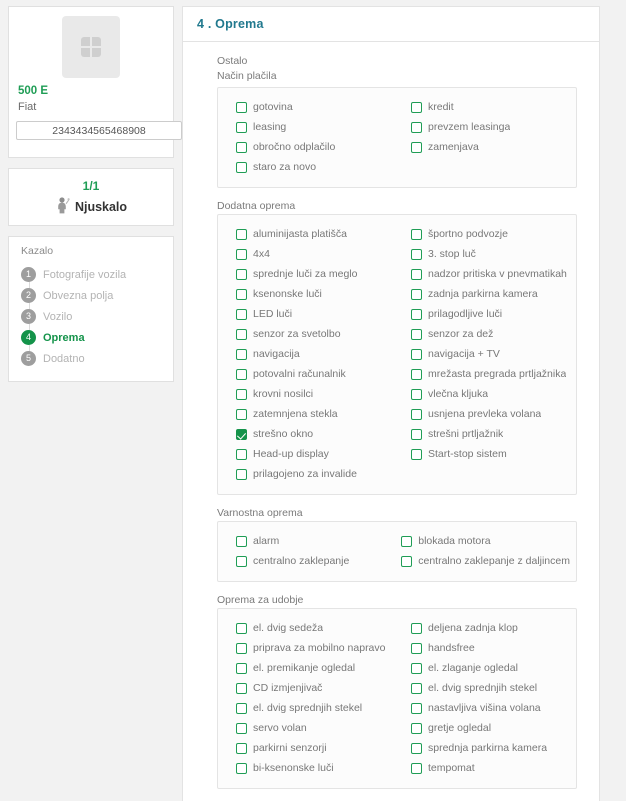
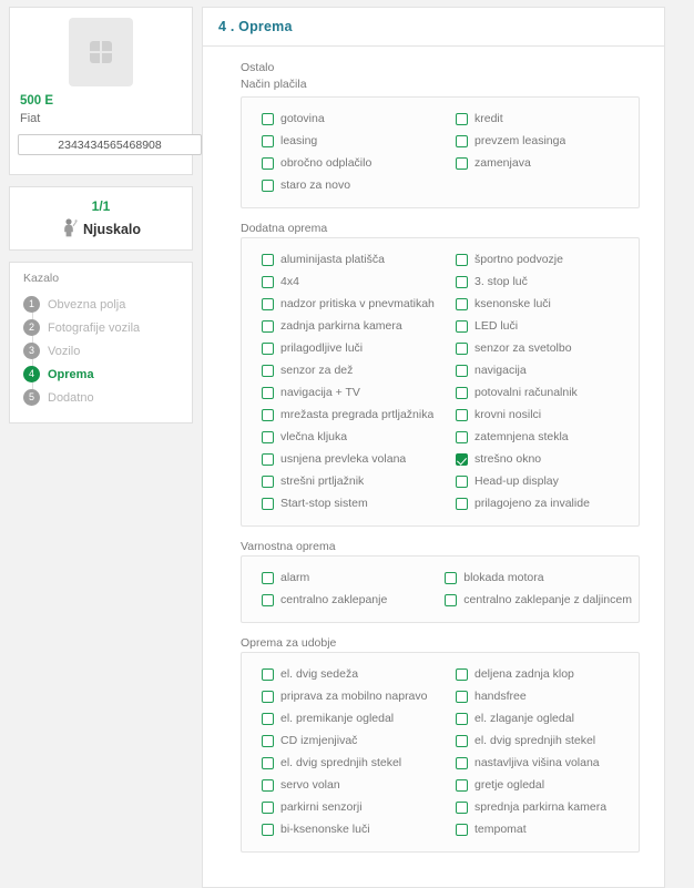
  500 E
  Fiat
  2343434565468908
  1/1
  Njuskalo
  Kazalo
  1
- Fotografije vozila
+ Obvezna polja
  2
- Obvezna polja
+ Fotografije vozila
  3
  Vozilo
  4
  Oprema
  5
  Dodatno
  4 . Oprema
  Ostalo
  Način plačila
  gotovina
  kredit
  leasing
  prevzem leasinga
  obročno odplačilo
  zamenjava
  staro za novo
  Dodatna oprema
  aluminijasta platišča
  športno podvozje
  4x4
  3. stop luč
- sprednje luči za meglo
  nadzor pritiska v pnevmatikah
  ksenonske luči
  zadnja parkirna kamera
  LED luči
  prilagodljive luči
  senzor za svetolbo
  senzor za dež
  navigacija
  navigacija + TV
  potovalni računalnik
  mrežasta pregrada prtljažnika
  krovni nosilci
  vlečna kljuka
  zatemnjena stekla
  usnjena prevleka volana
  strešno okno
  strešni prtljažnik
  Head-up display
  Start-stop sistem
  prilagojeno za invalide
  Varnostna oprema
  alarm
  blokada motora
  centralno zaklepanje
  centralno zaklepanje z daljincem
  Oprema za udobje
  el. dvig sedeža
  deljena zadnja klop
  priprava za mobilno napravo
  handsfree
  el. premikanje ogledal
  el. zlaganje ogledal
  CD izmjenjivač
  el. dvig sprednjih stekel
  el. dvig sprednjih stekel
  nastavljiva višina volana
  servo volan
  gretje ogledal
  parkirni senzorji
  sprednja parkirna kamera
  bi-ksenonske luči
  tempomat
